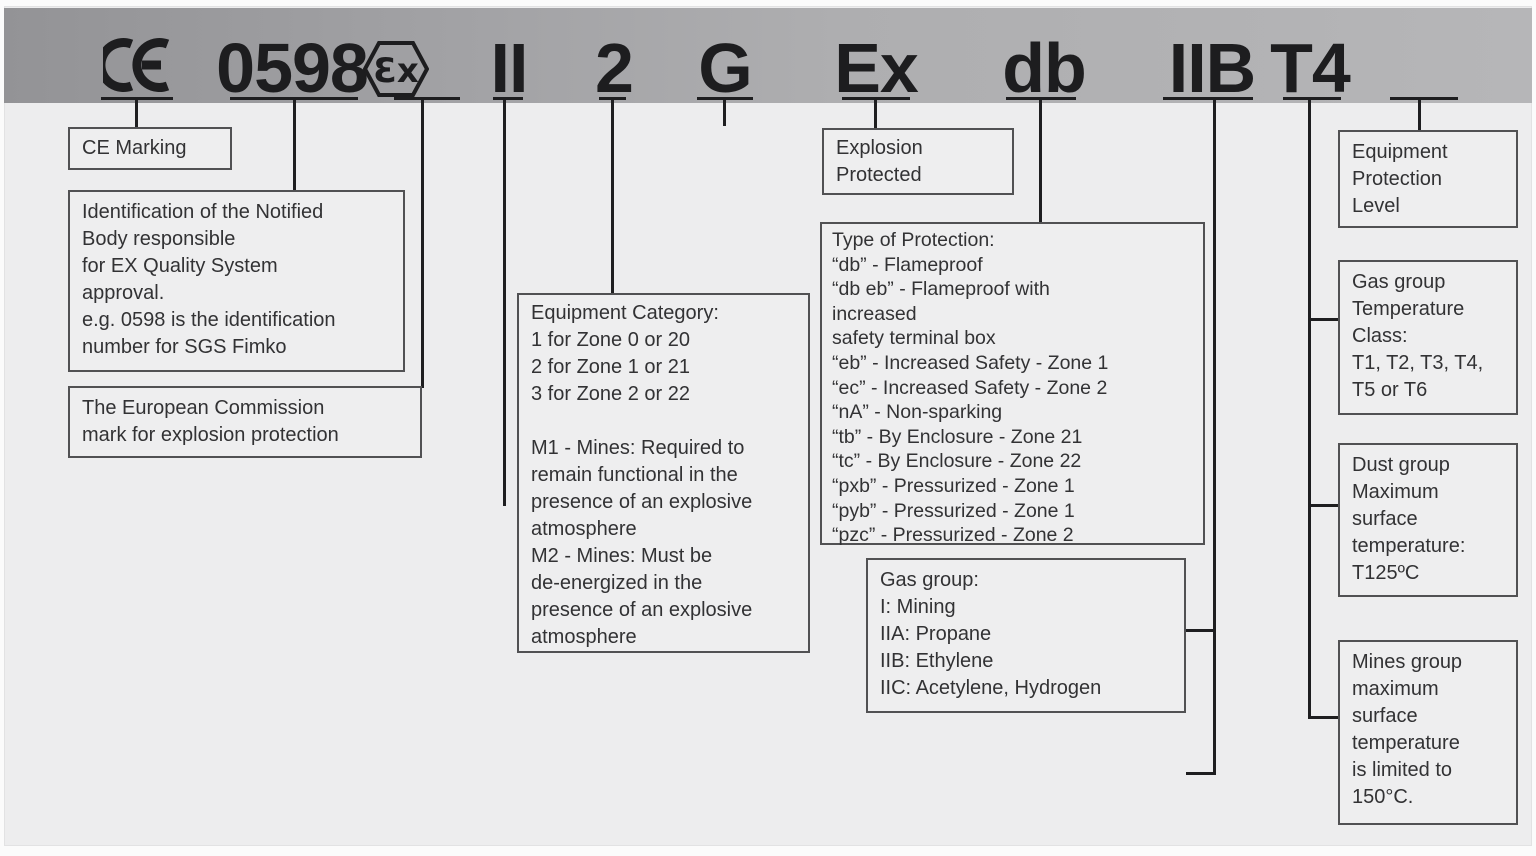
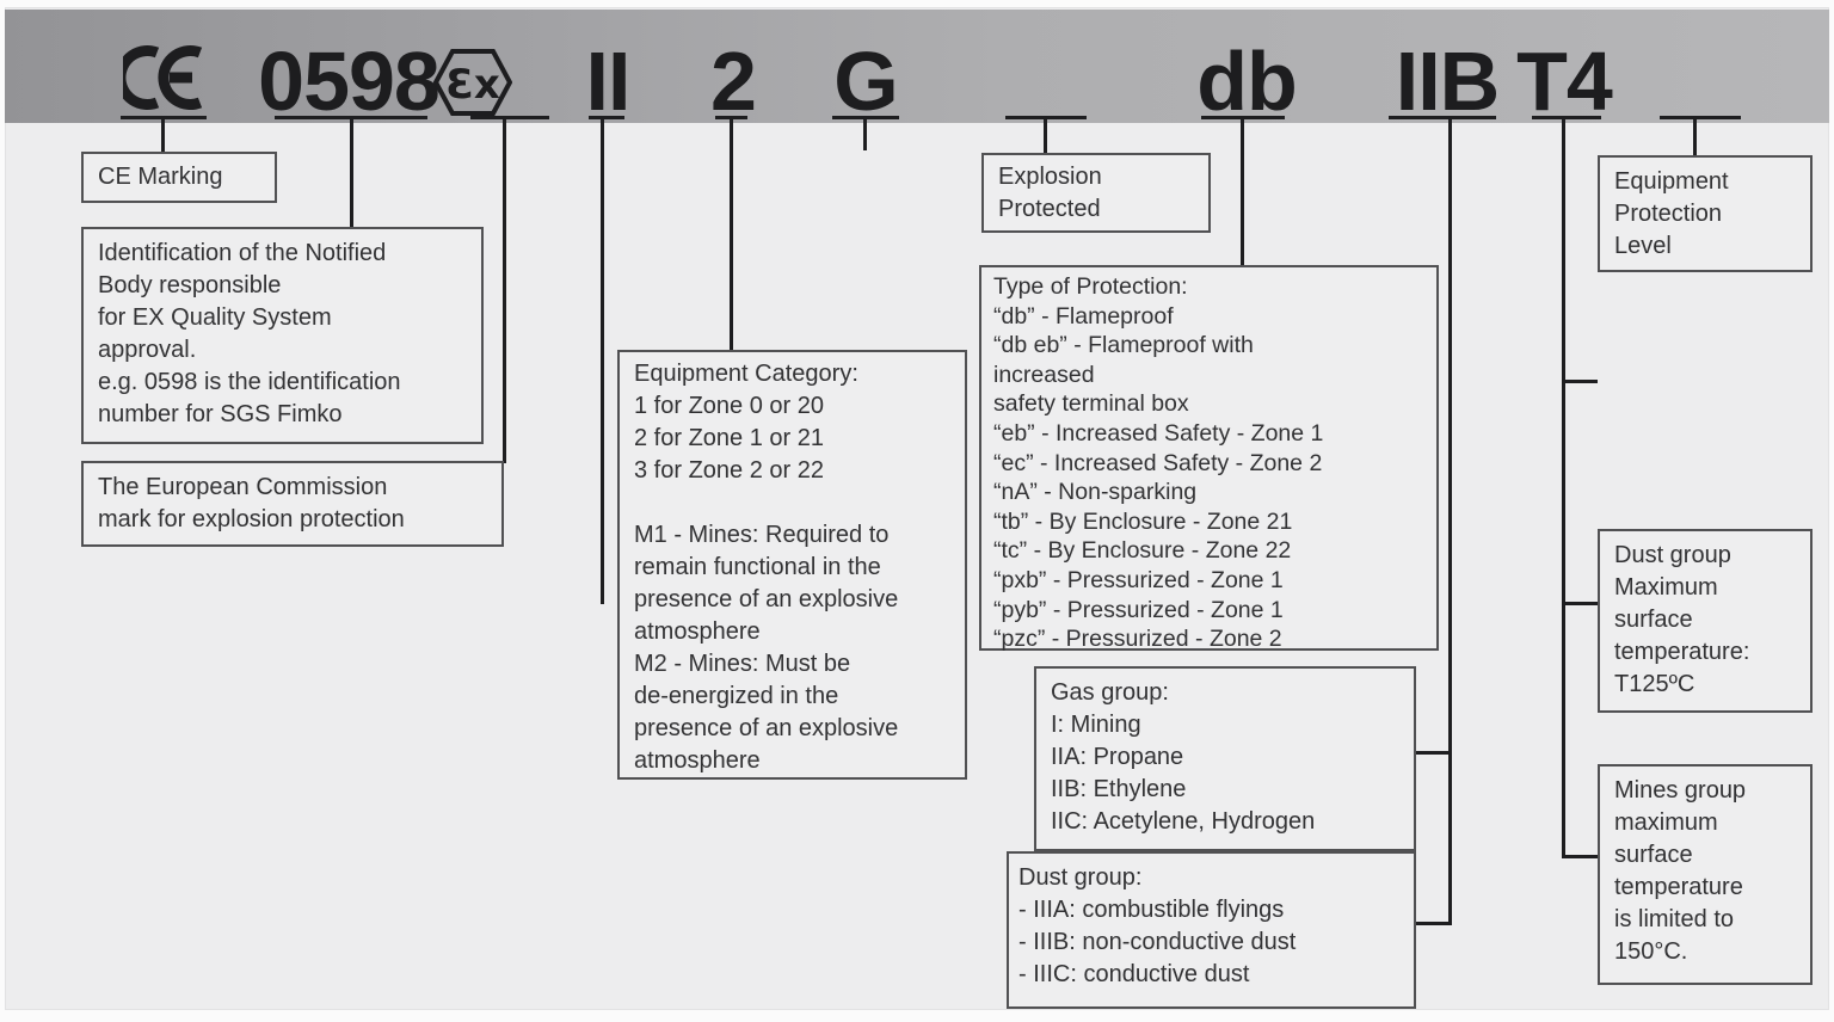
  0598
  Ɛx
  II
  2
  G
- Ex
  db
  IIB
  T4
  CE Marking
  Identification of the Notified
  Body responsible
  for EX Quality System
  approval.
  e.g. 0598 is the identification
  number for SGS Fimko
  The European Commission
  mark for explosion protection
  Equipment Category:
  1 for Zone 0 or 20
  2 for Zone 1 or 21
  3 for Zone 2 or 22
  M1 - Mines: Required to
  remain functional in the
  presence of an explosive
  atmosphere
  M2 - Mines: Must be
  de-energized in the
  presence of an explosive
  atmosphere
  Explosion
  Protected
  Type of Protection:
  “db” - Flameproof
  “db eb” - Flameproof with
  increased
  safety terminal box
  “eb” - Increased Safety - Zone 1
  “ec” - Increased Safety - Zone 2
  “nA” - Non-sparking
  “tb” - By Enclosure - Zone 21
  “tc” - By Enclosure - Zone 22
  “pxb” - Pressurized - Zone 1
  “pyb” - Pressurized - Zone 1
  “pzc” - Pressurized - Zone 2
  Gas group:
  I: Mining
  IIA: Propane
  IIB: Ethylene
  IIC: Acetylene, Hydrogen
+ Dust group:
+ - IIIA: combustible flyings
+ - IIIB: non-conductive dust
+ - IIIC: conductive dust
  Equipment
  Protection
  Level
- Gas group
- Temperature
- Class:
- T1, T2, T3, T4,
- T5 or T6
  Dust group
  Maximum
  surface
  temperature:
  T125ºC
  Mines group
  maximum
  surface
  temperature
  is limited to
  150°C.
